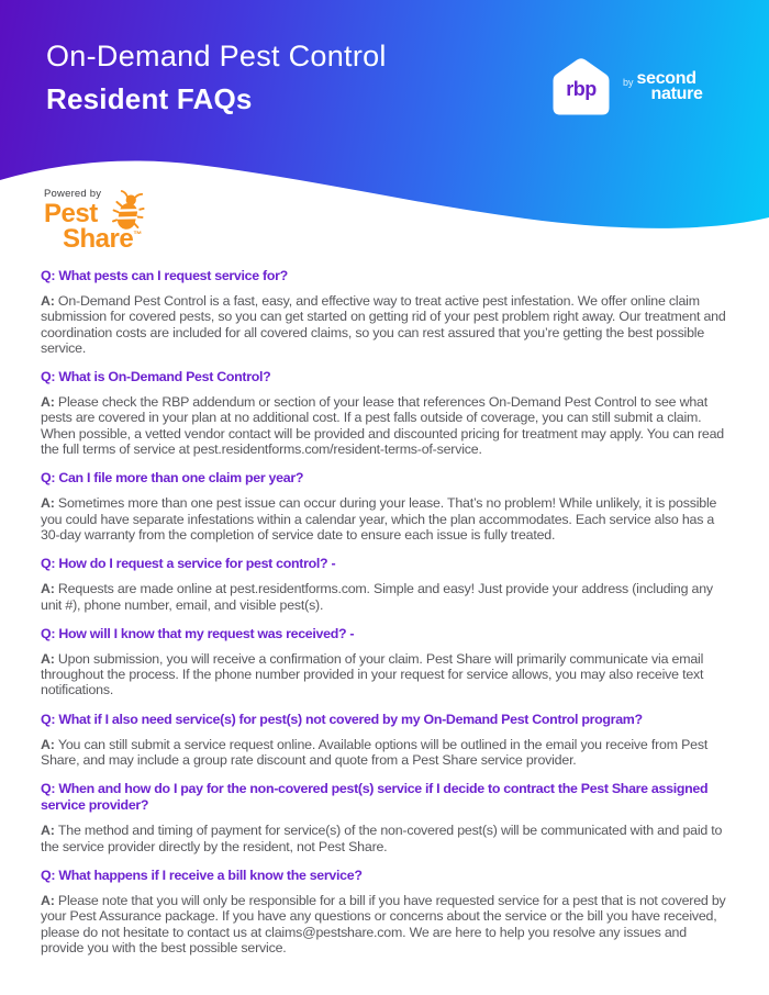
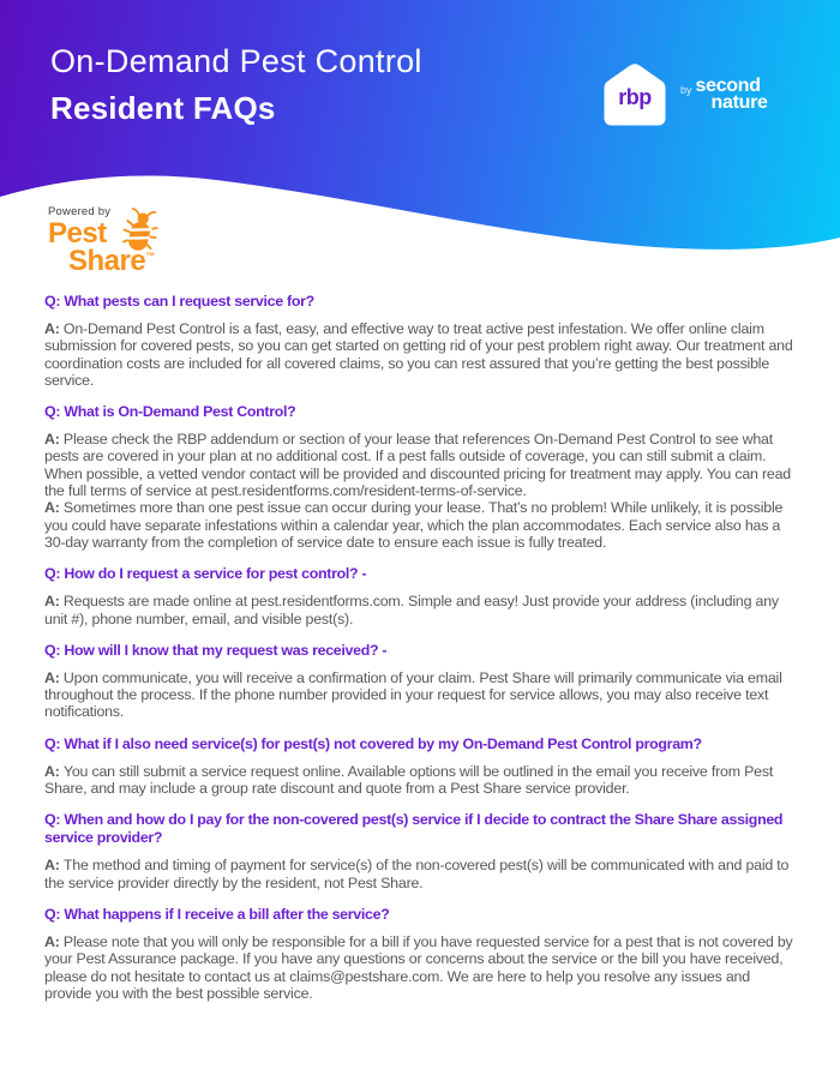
  On-Demand Pest Control
  Resident FAQs
  rbp
  by
  second
  nature
  Powered by
  Pest
  Share™
  Q: What pests can I request service for?
  A: On-Demand Pest Control is a fast, easy, and effective way to treat active pest infestation. We offer online claim submission for covered pests, so you can get started on getting rid of your pest problem right away. Our treatment and coordination costs are included for all covered claims, so you can rest assured that you’re getting the best possible service.
  Q: What is On-Demand Pest Control?
  A: Please check the RBP addendum or section of your lease that references On-Demand Pest Control to see what pests are covered in your plan at no additional cost. If a pest falls outside of coverage, you can still submit a claim. When possible, a vetted vendor contact will be provided and discounted pricing for treatment may apply. You can read the full terms of service at pest.residentforms.com/resident-terms-of-service.
- Q: Can I file more than one claim per year?
  A: Sometimes more than one pest issue can occur during your lease. That’s no problem! While unlikely, it is possible you could have separate infestations within a calendar year, which the plan accommodates. Each service also has a 30-day warranty from the completion of service date to ensure each issue is fully treated.
  Q: How do I request a service for pest control? -
  A: Requests are made online at pest.residentforms.com. Simple and easy! Just provide your address (including any unit #), phone number, email, and visible pest(s).
  Q: How will I know that my request was received? -
- A: Upon submission, you will receive a confirmation of your claim. Pest Share will primarily communicate via email throughout the process. If the phone number provided in your request for service allows, you may also receive text notifications.
+ A: Upon communicate, you will receive a confirmation of your claim. Pest Share will primarily communicate via email throughout the process. If the phone number provided in your request for service allows, you may also receive text notifications.
  Q: What if I also need service(s) for pest(s) not covered by my On-Demand Pest Control program?
  A: You can still submit a service request online. Available options will be outlined in the email you receive from Pest Share, and may include a group rate discount and quote from a Pest Share service provider.
- Q: When and how do I pay for the non-covered pest(s) service if I decide to contract the Pest Share assigned service provider?
+ Q: When and how do I pay for the non-covered pest(s) service if I decide to contract the Share Share assigned service provider?
  A: The method and timing of payment for service(s) of the non-covered pest(s) will be communicated with and paid to the service provider directly by the resident, not Pest Share.
- Q: What happens if I receive a bill know the service?
+ Q: What happens if I receive a bill after the service?
  A: Please note that you will only be responsible for a bill if you have requested service for a pest that is not covered by your Pest Assurance package. If you have any questions or concerns about the service or the bill you have received, please do not hesitate to contact us at claims@pestshare.com. We are here to help you resolve any issues and provide you with the best possible service.
